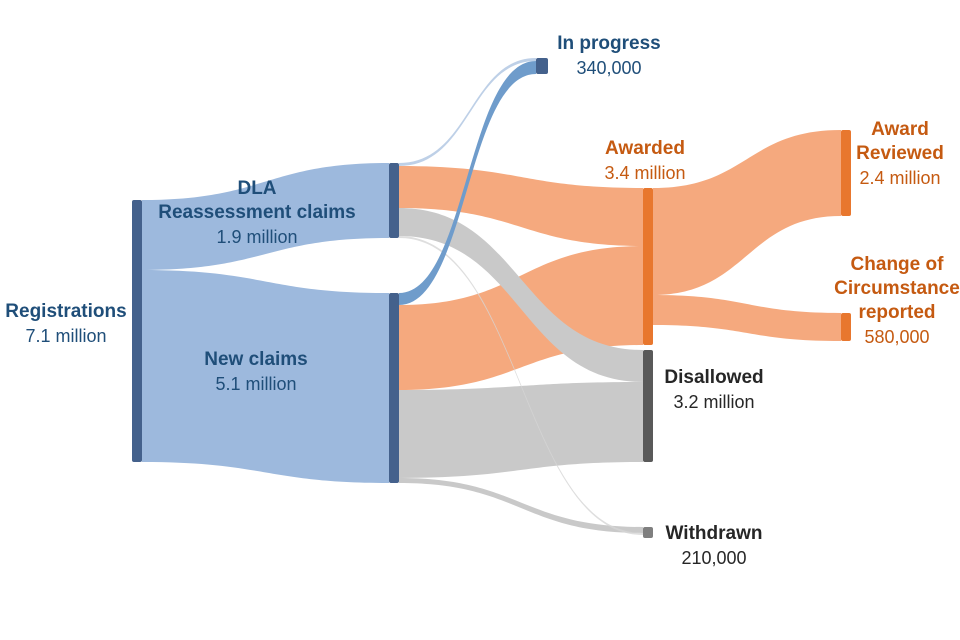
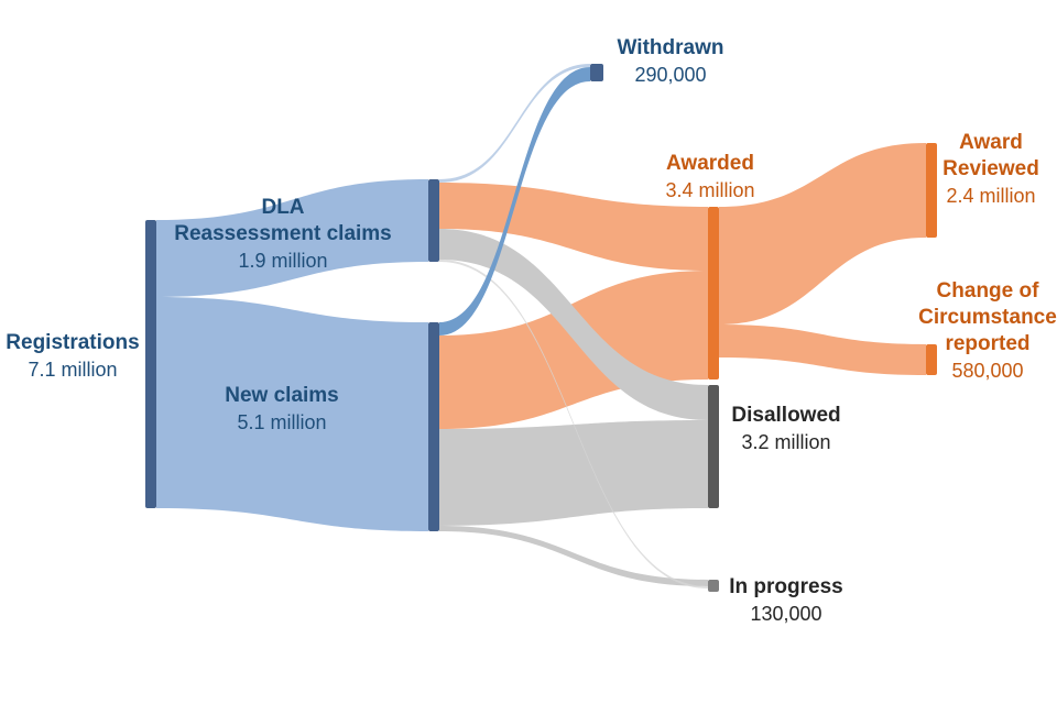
  Registrations
  7.1 million
  DLA
  Reassessment claims
  1.9 million
  New claims
  5.1 million
- In progress
+ Withdrawn
- 340,000
+ 290,000
  Awarded
  3.4 million
  Disallowed
  3.2 million
- Withdrawn
+ In progress
- 210,000
+ 130,000
  Award
  Reviewed
  2.4 million
  Change of
  Circumstance
  reported
  580,000
